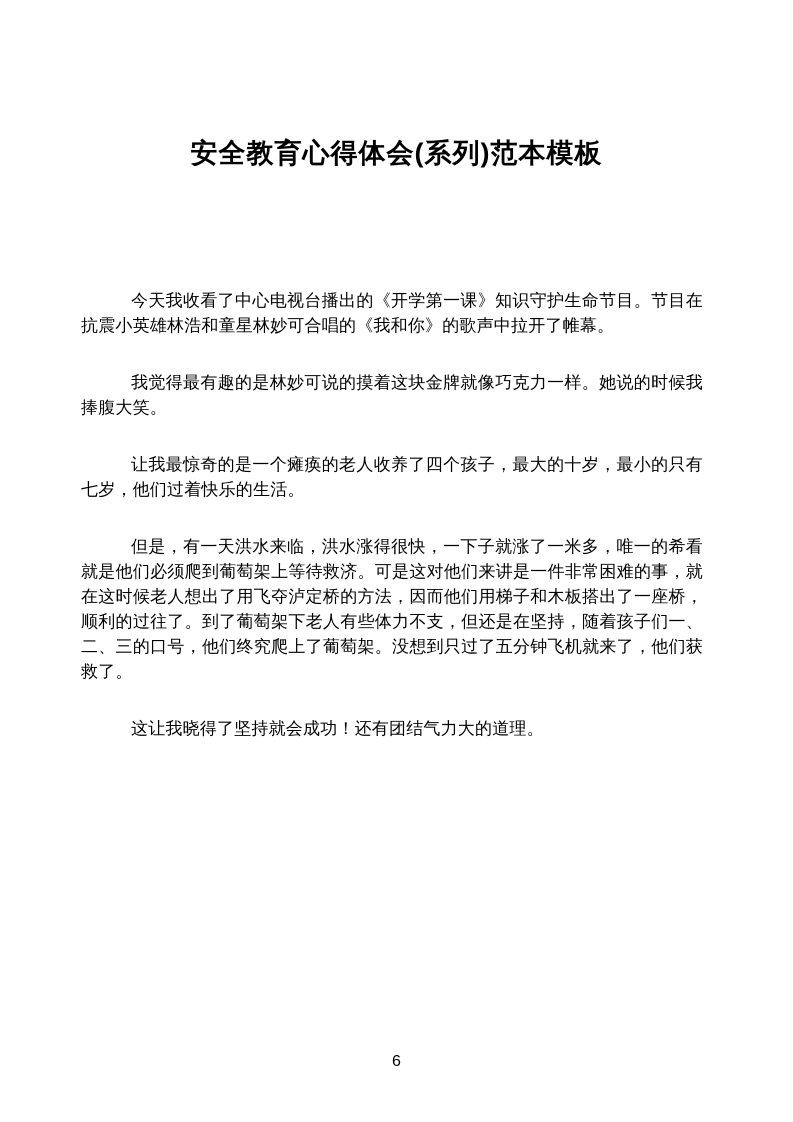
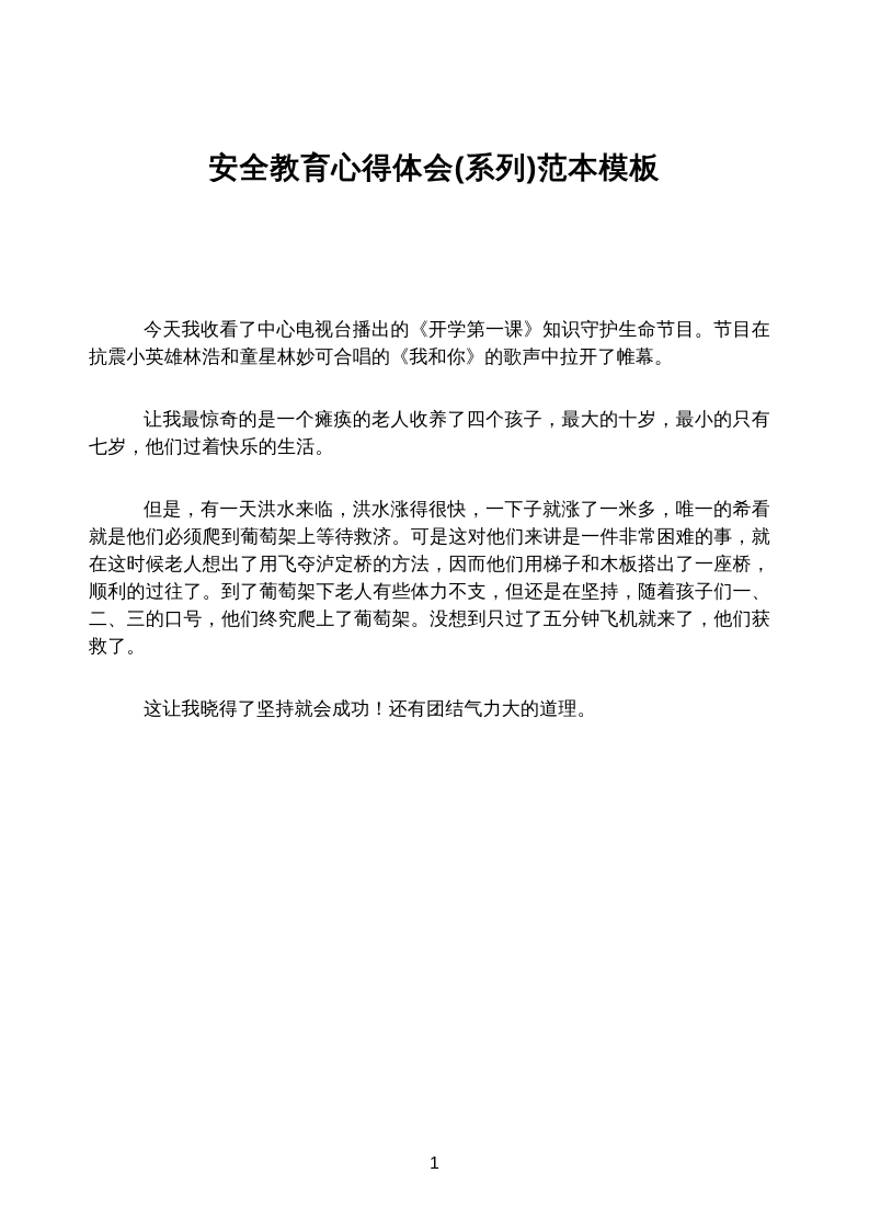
  安全教育心得体会(系列)范本模板
  今天我收看了中心电视台播出的《开学第一课》知识守护生命节目。节目在抗震小英雄林浩和童星林妙可合唱的《我和你》的歌声中拉开了帷幕。
- 我觉得最有趣的是林妙可说的摸着这块金牌就像巧克力一样。她说的时候我捧腹大笑。
  让我最惊奇的是一个瘫痪的老人收养了四个孩子，最大的十岁，最小的只有七岁，他们过着快乐的生活。
  但是，有一天洪水来临，洪水涨得很快，一下子就涨了一米多，唯一的希看就是他们必须爬到葡萄架上等待救济。可是这对他们来讲是一件非常困难的事，就在这时候老人想出了用飞夺泸定桥的方法，因而他们用梯子和木板搭出了一座桥，顺利的过往了。到了葡萄架下老人有些体力不支，但还是在坚持，随着孩子们一、二、三的口号，他们终究爬上了葡萄架。没想到只过了五分钟飞机就来了，他们获救了。
  这让我晓得了坚持就会成功！还有团结气力大的道理。
- 6
+ 1
